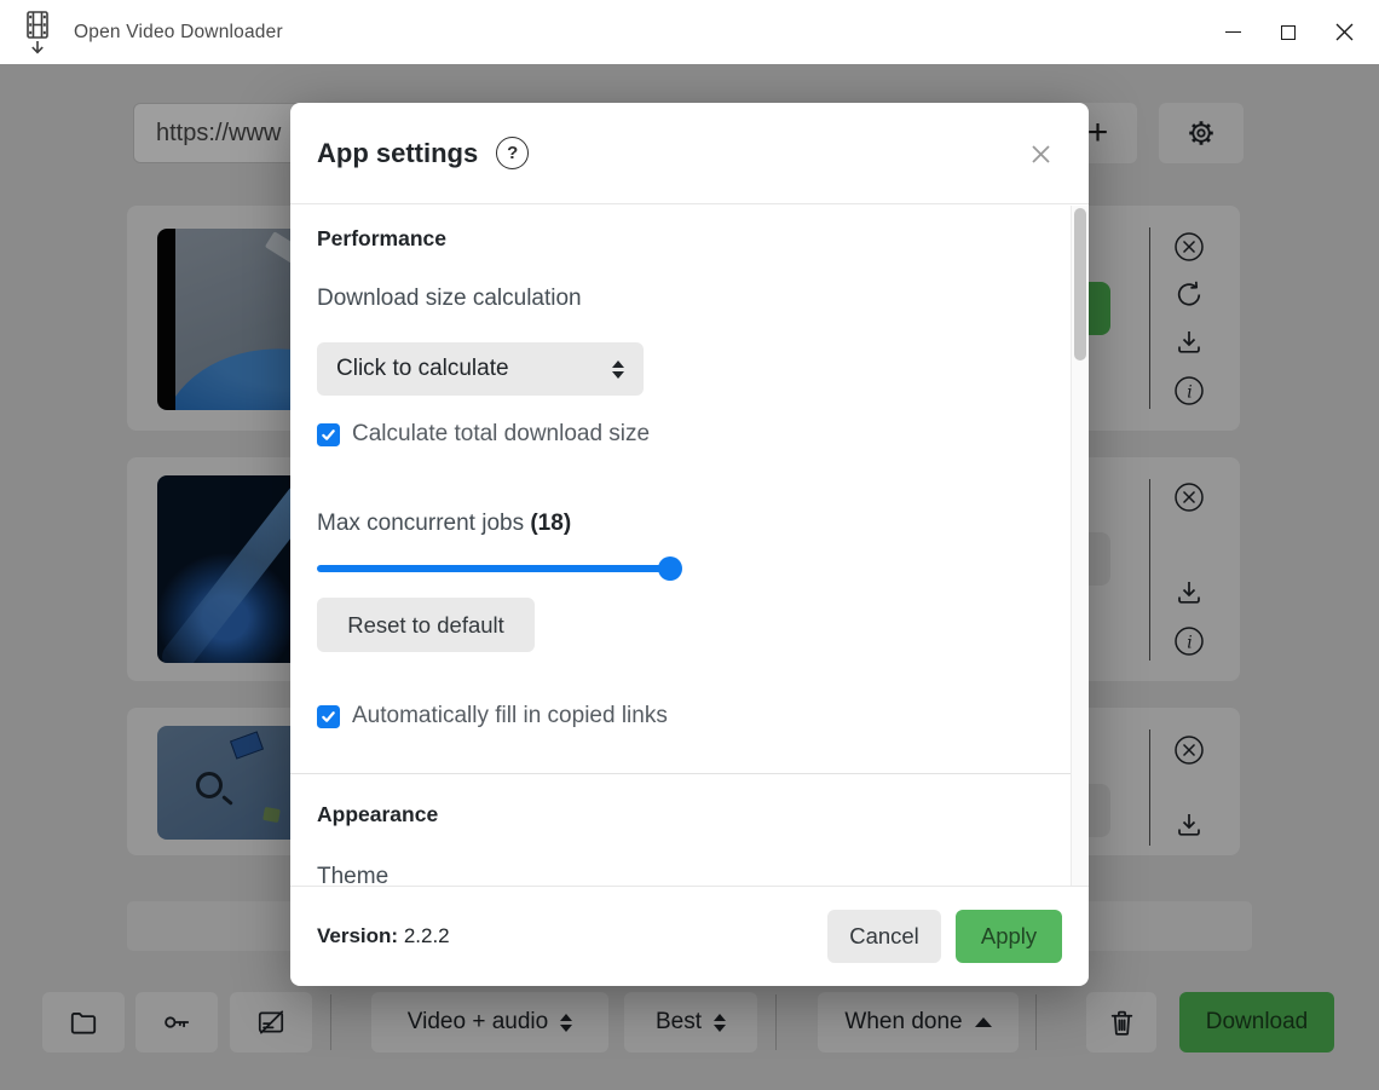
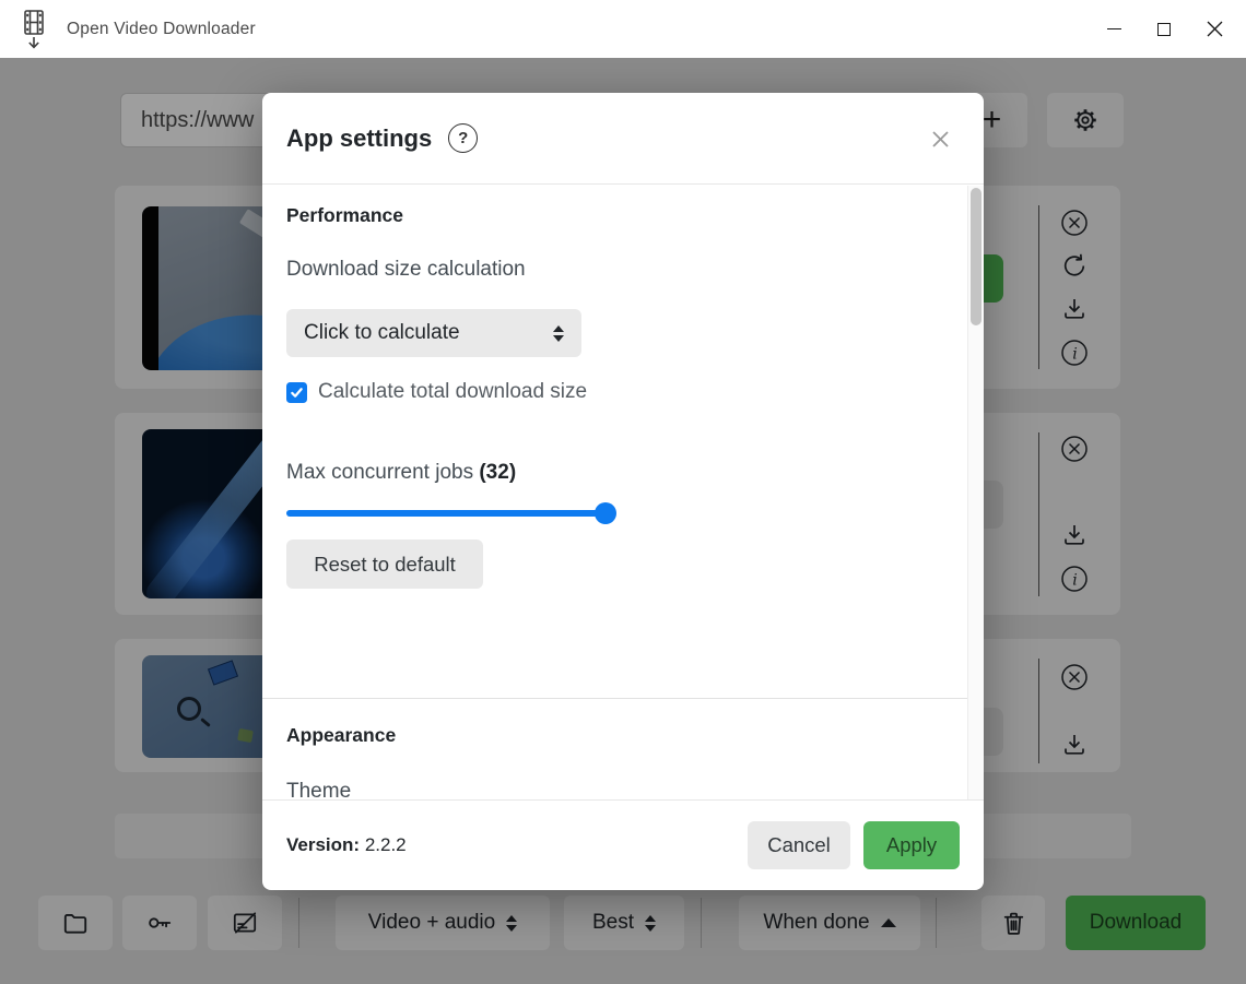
  https://www
  +
  i
  i
  Video + audio
  Best
  When done
  Download
  App settings
  ?
  Performance
  Download size calculation
  Click to calculate
  Calculate total download size
- Max concurrent jobs (18)
+ Max concurrent jobs (32)
  Reset to default
- Automatically fill in copied links
  Appearance
  Theme
  Version: 2.2.2
  Cancel
  Apply
  Open Video Downloader
